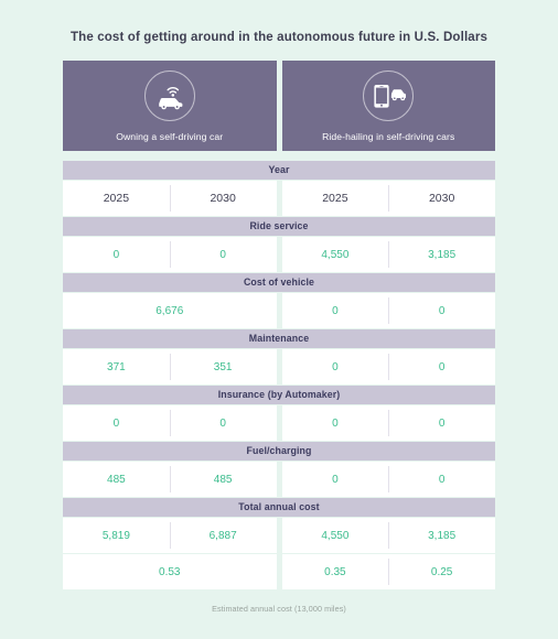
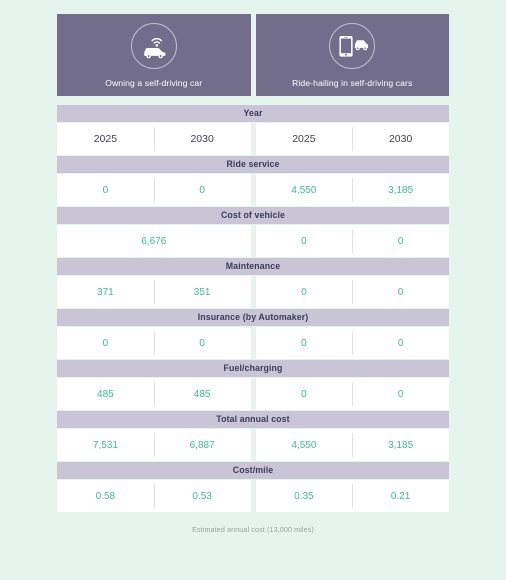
- The cost of getting around in the autonomous future in U.S. Dollars
  Owning a self-driving car
  Ride-hailing in self-driving cars
  Year
  2025
  2030
  2025
  2030
  Ride service
  0
  0
  4,550
  3,185
  Cost of vehicle
  6,676
  0
  0
  Maintenance
  371
  351
  0
  0
  Insurance (by Automaker)
  0
  0
  0
  0
  Fuel/charging
  485
  485
  0
  0
  Total annual cost
- 5,819
+ 7,531
  6,887
  4,550
  3,185
+ Cost/mile
+ 0.58
  0.53
  0.35
- 0.25
+ 0.21
  Estimated annual cost (13,000 miles)
